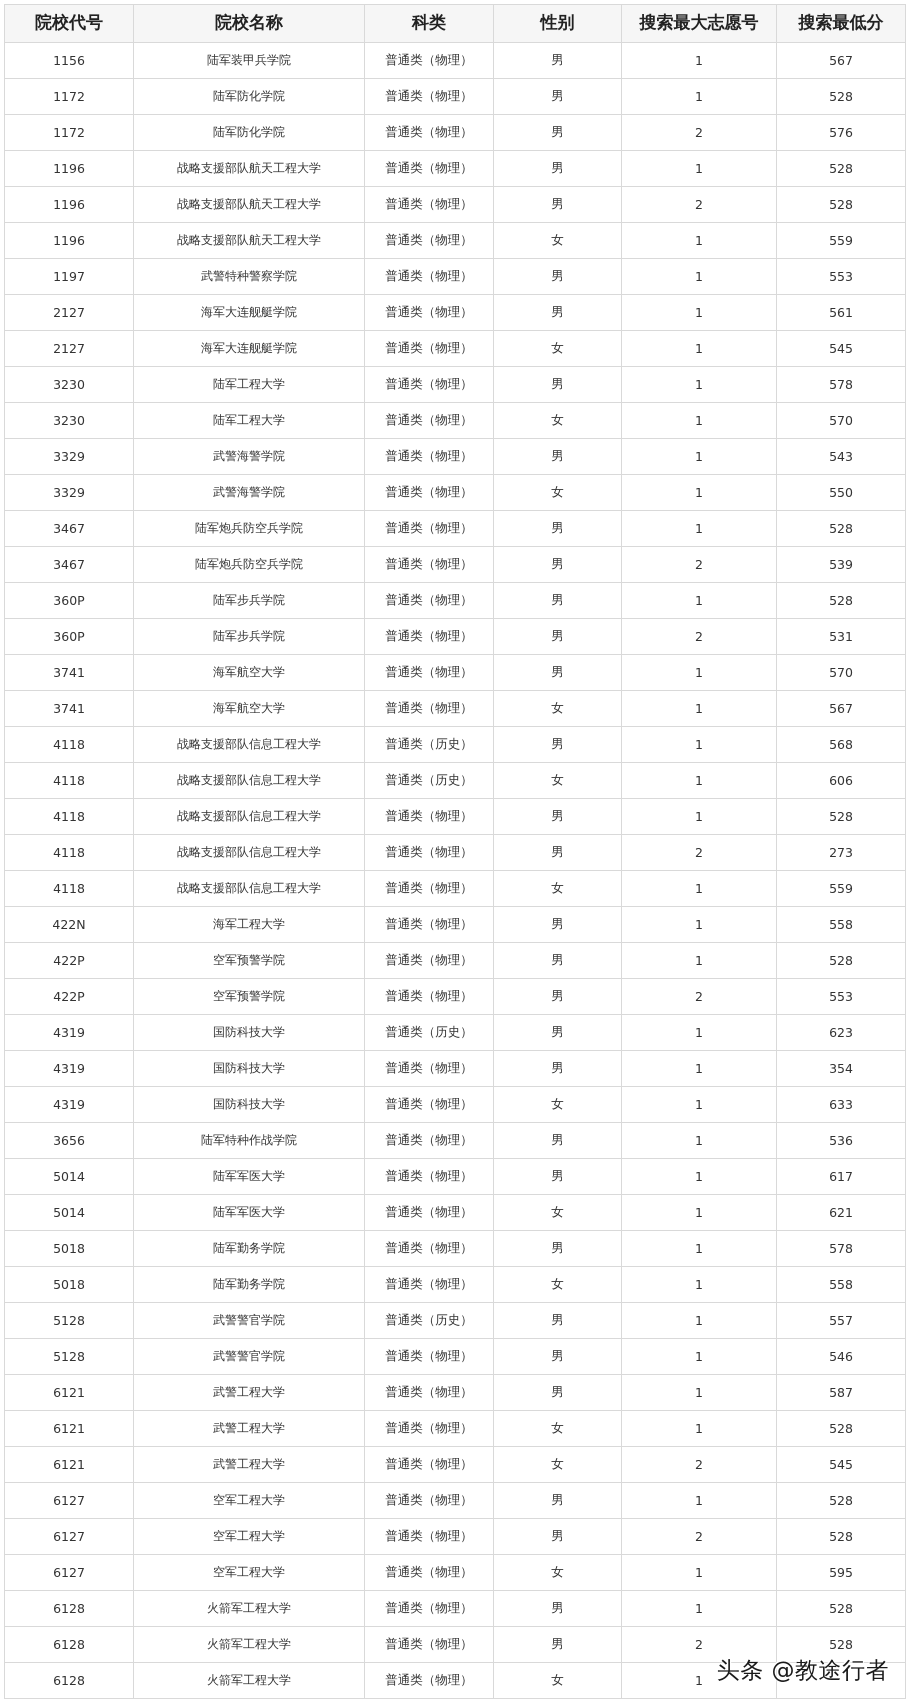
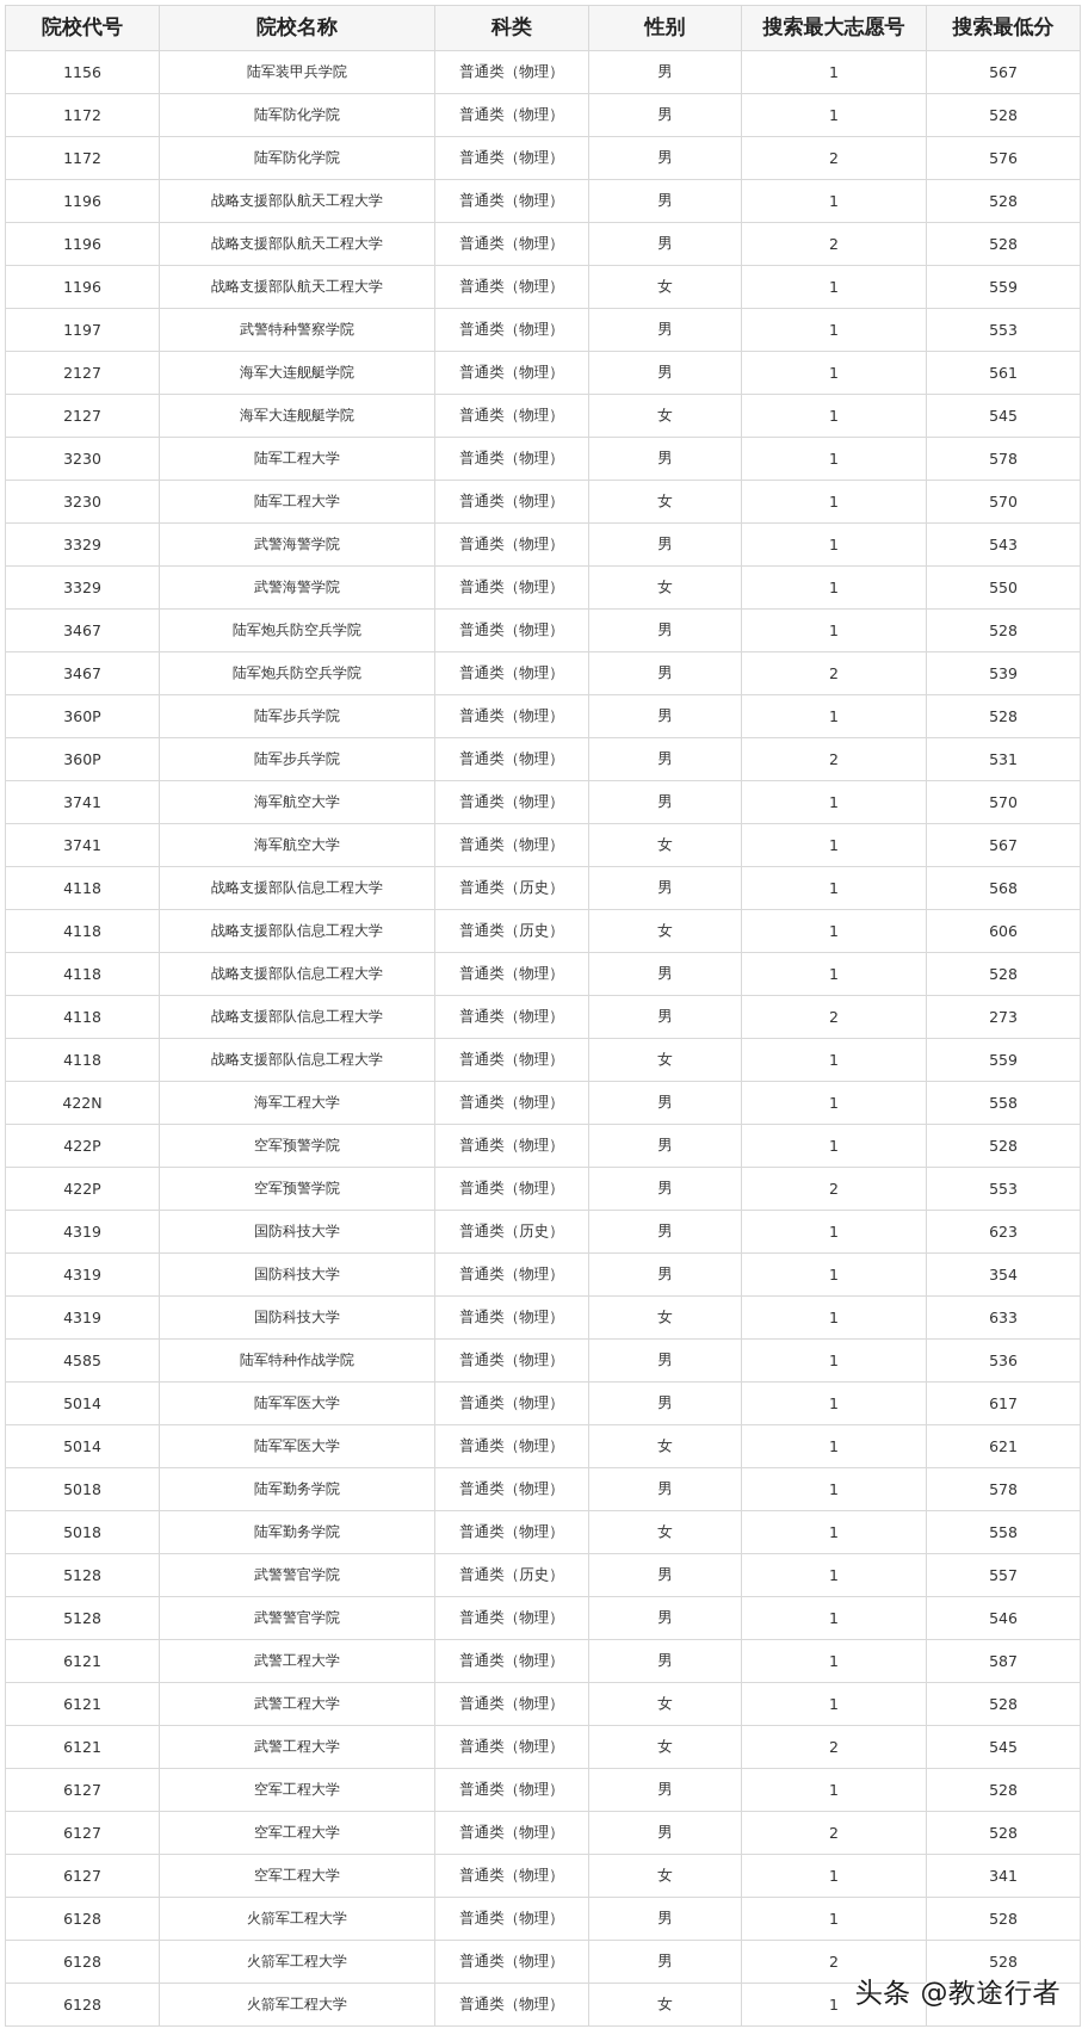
  院校代号	院校名称	科类	性别	搜索最大志愿号	搜索最低分
  1156	陆军装甲兵学院	普通类（物理）	男	1	567
  1172	陆军防化学院	普通类（物理）	男	1	528
  1172	陆军防化学院	普通类（物理）	男	2	576
  1196	战略支援部队航天工程大学	普通类（物理）	男	1	528
  1196	战略支援部队航天工程大学	普通类（物理）	男	2	528
  1196	战略支援部队航天工程大学	普通类（物理）	女	1	559
  1197	武警特种警察学院	普通类（物理）	男	1	553
  2127	海军大连舰艇学院	普通类（物理）	男	1	561
  2127	海军大连舰艇学院	普通类（物理）	女	1	545
  3230	陆军工程大学	普通类（物理）	男	1	578
  3230	陆军工程大学	普通类（物理）	女	1	570
  3329	武警海警学院	普通类（物理）	男	1	543
  3329	武警海警学院	普通类（物理）	女	1	550
  3467	陆军炮兵防空兵学院	普通类（物理）	男	1	528
  3467	陆军炮兵防空兵学院	普通类（物理）	男	2	539
  360P	陆军步兵学院	普通类（物理）	男	1	528
  360P	陆军步兵学院	普通类（物理）	男	2	531
  3741	海军航空大学	普通类（物理）	男	1	570
  3741	海军航空大学	普通类（物理）	女	1	567
  4118	战略支援部队信息工程大学	普通类（历史）	男	1	568
  4118	战略支援部队信息工程大学	普通类（历史）	女	1	606
  4118	战略支援部队信息工程大学	普通类（物理）	男	1	528
  4118	战略支援部队信息工程大学	普通类（物理）	男	2	273
  4118	战略支援部队信息工程大学	普通类（物理）	女	1	559
  422N	海军工程大学	普通类（物理）	男	1	558
  422P	空军预警学院	普通类（物理）	男	1	528
  422P	空军预警学院	普通类（物理）	男	2	553
  4319	国防科技大学	普通类（历史）	男	1	623
  4319	国防科技大学	普通类（物理）	男	1	354
  4319	国防科技大学	普通类（物理）	女	1	633
- 3656	陆军特种作战学院	普通类（物理）	男	1	536
+ 4585	陆军特种作战学院	普通类（物理）	男	1	536
  5014	陆军军医大学	普通类（物理）	男	1	617
  5014	陆军军医大学	普通类（物理）	女	1	621
  5018	陆军勤务学院	普通类（物理）	男	1	578
  5018	陆军勤务学院	普通类（物理）	女	1	558
  5128	武警警官学院	普通类（历史）	男	1	557
  5128	武警警官学院	普通类（物理）	男	1	546
  6121	武警工程大学	普通类（物理）	男	1	587
  6121	武警工程大学	普通类（物理）	女	1	528
  6121	武警工程大学	普通类（物理）	女	2	545
  6127	空军工程大学	普通类（物理）	男	1	528
  6127	空军工程大学	普通类（物理）	男	2	528
- 6127	空军工程大学	普通类（物理）	女	1	595
+ 6127	空军工程大学	普通类（物理）	女	1	341
  6128	火箭军工程大学	普通类（物理）	男	1	528
  6128	火箭军工程大学	普通类（物理）	男	2	528
  6128	火箭军工程大学	普通类（物理）	女	1
  头条 @教途行者
